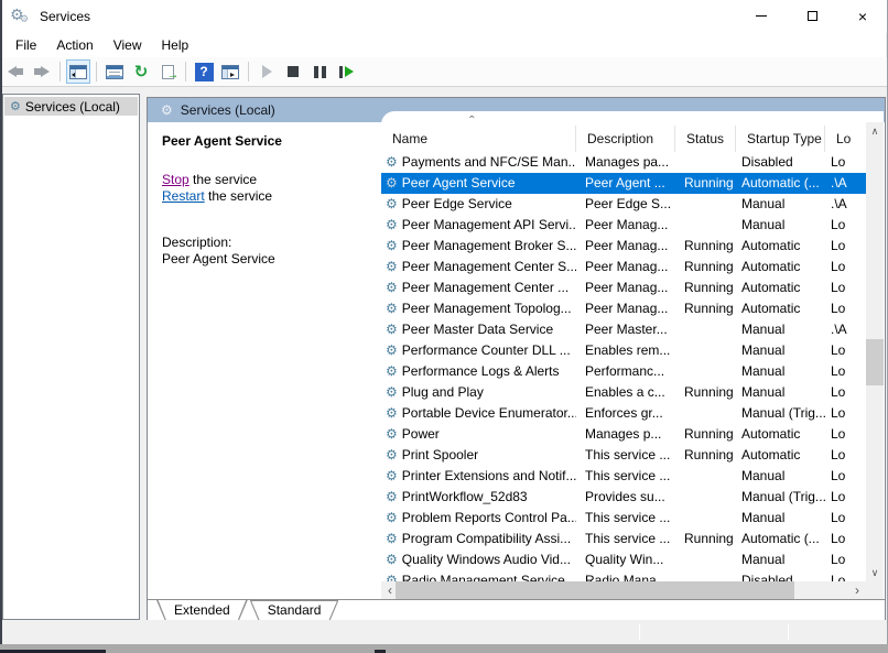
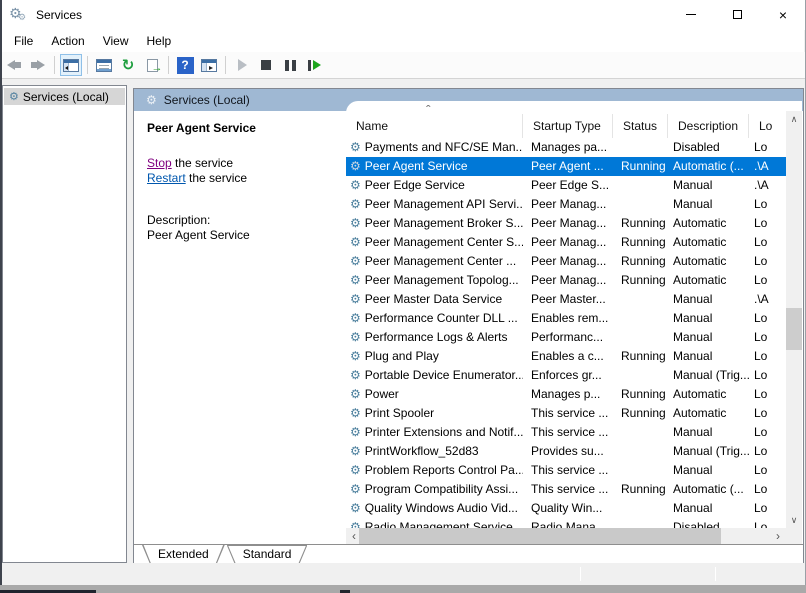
  ⚙
  ⚙
  Services
  ×
  File
  Action
  View
  Help
  ↻
  →
  ?
  ⚙
  Services (Local)
  ⚙
  Services (Local)
  Peer Agent Service
  Stop the service
  Restart the service
  Description:
  Peer Agent Service
  ˆ
  Name
- Description
+ Startup Type
  Status
- Startup Type
+ Description
  Lo
  ⚙
  Payments and NFC/SE Man..
  Manages pa...
  Disabled
  Lo
  ⚙
  Peer Agent Service
  Peer Agent ...
  Running
  Automatic (...
  .\A
  ⚙
  Peer Edge Service
  Peer Edge S...
  Manual
  .\A
  ⚙
  Peer Management API Servi..
  Peer Manag...
  Manual
  Lo
  ⚙
  Peer Management Broker S...
  Peer Manag...
  Running
  Automatic
  Lo
  ⚙
  Peer Management Center S...
  Peer Manag...
  Running
  Automatic
  Lo
  ⚙
  Peer Management Center ...
  Peer Manag...
  Running
  Automatic
  Lo
  ⚙
  Peer Management Topolog...
  Peer Manag...
  Running
  Automatic
  Lo
  ⚙
  Peer Master Data Service
  Peer Master...
  Manual
  .\A
  ⚙
  Performance Counter DLL ...
  Enables rem...
  Manual
  Lo
  ⚙
  Performance Logs & Alerts
  Performanc...
  Manual
  Lo
  ⚙
  Plug and Play
  Enables a c...
  Running
  Manual
  Lo
  ⚙
  Portable Device Enumerator..
  Enforces gr...
  Manual (Trig...
  Lo
  ⚙
  Power
  Manages p...
  Running
  Automatic
  Lo
  ⚙
  Print Spooler
  This service ...
  Running
  Automatic
  Lo
  ⚙
  Printer Extensions and Notif...
  This service ...
  Manual
  Lo
  ⚙
  PrintWorkflow_52d83
  Provides su...
  Manual (Trig...
  Lo
  ⚙
  Problem Reports Control Pa..
  This service ...
  Manual
  Lo
  ⚙
  Program Compatibility Assi...
  This service ...
  Running
  Automatic (...
  Lo
  ⚙
  Quality Windows Audio Vid...
  Quality Win...
  Manual
  Lo
  ⚙
  Radio Management Service
  Radio Mana...
  Disabled
  Lo
  ∧
  ∨
  ‹
  ›
  Extended
  Standard
